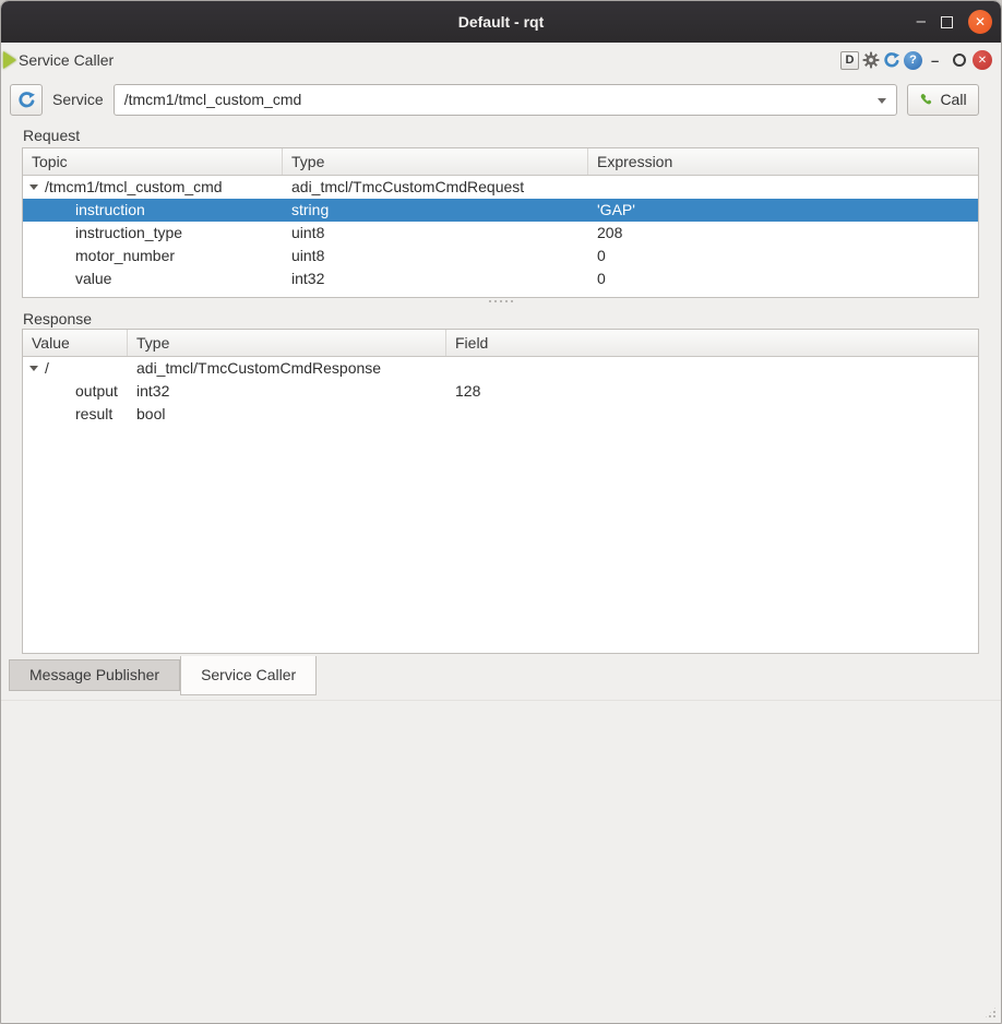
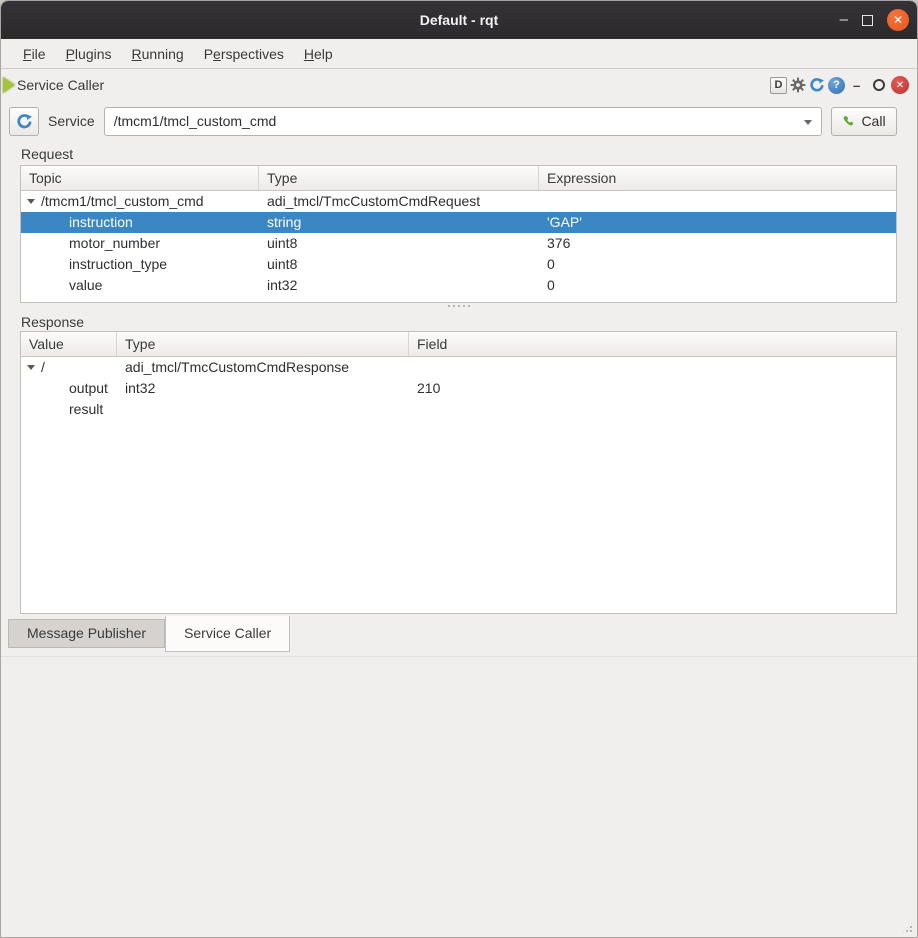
  Default - rqt
  –
  ✕
+ File
+ Plugins
+ Running
+ Perspectives
+ Help
  Service Caller
  D
  ?
  –
  ✕
  Service
  /tmcm1/tmcl_custom_cmd
  Call
  Request
  Topic
  Type
  Expression
  /tmcm1/tmcl_custom_cmd
  adi_tmcl/TmcCustomCmdRequest
  instruction
  string
  'GAP'
- instruction_type
+ motor_number
  uint8
- 208
+ 376
- motor_number
+ instruction_type
  uint8
  0
  value
  int32
  0
  Response
  Value
  Type
  Field
  /
  adi_tmcl/TmcCustomCmdResponse
  output
  int32
- 128
+ 210
  result
- bool
  Message Publisher
  Service Caller
